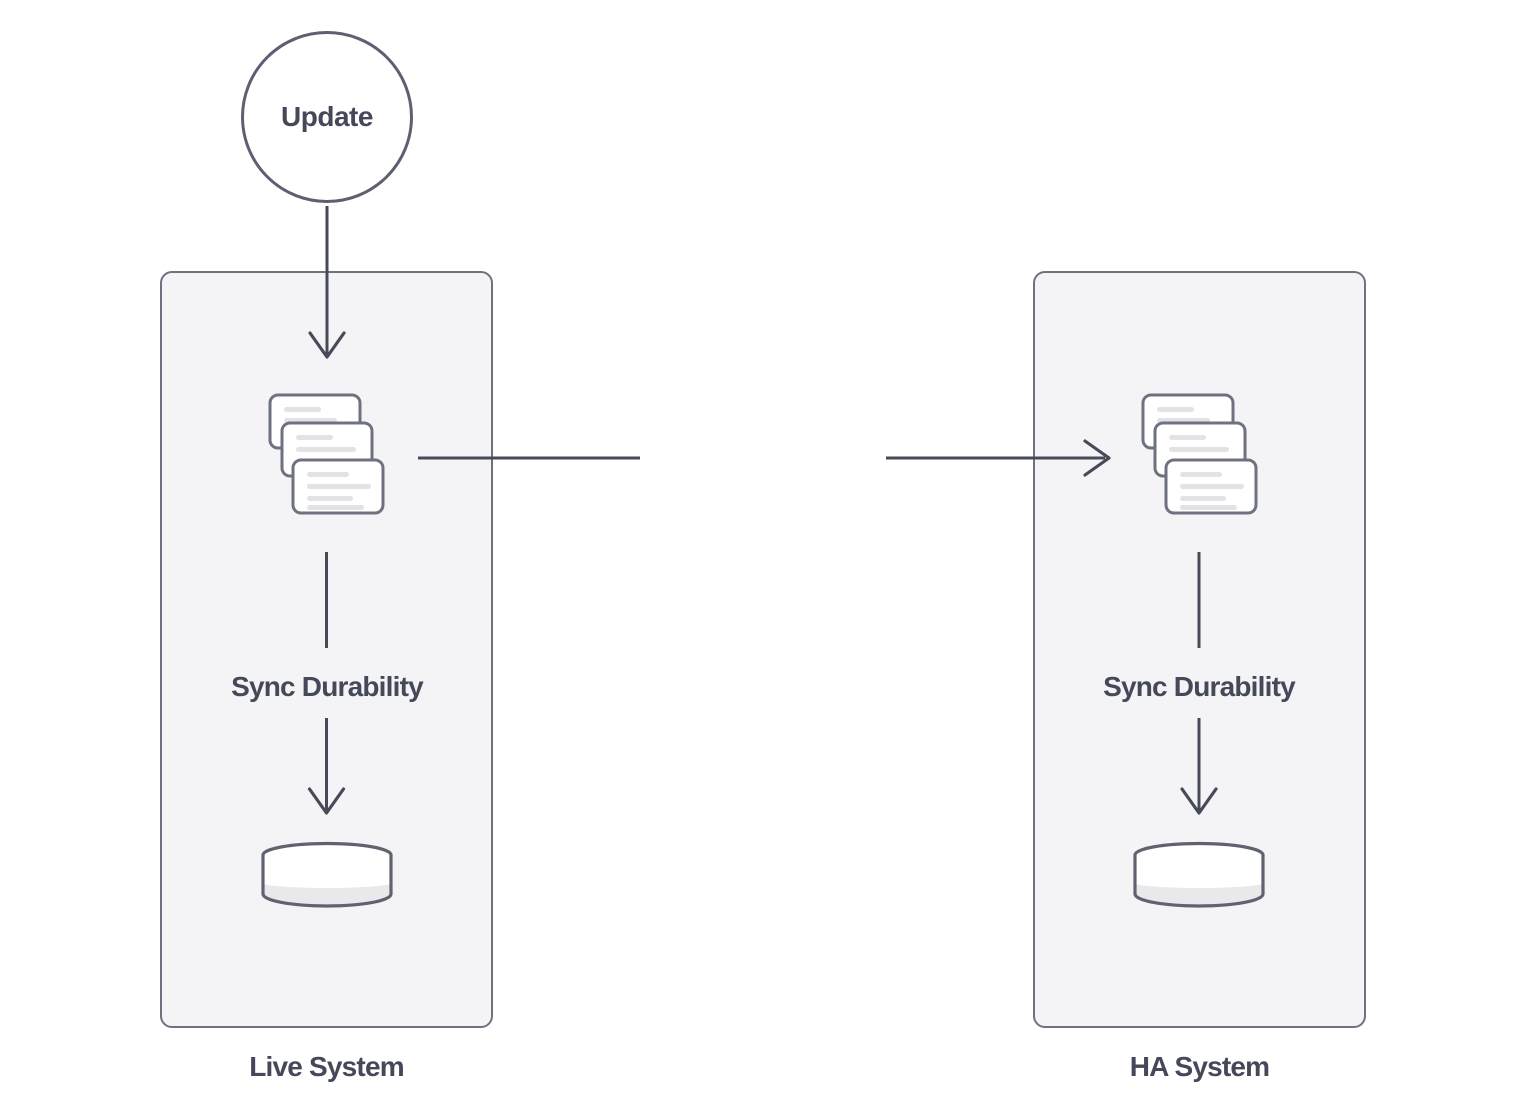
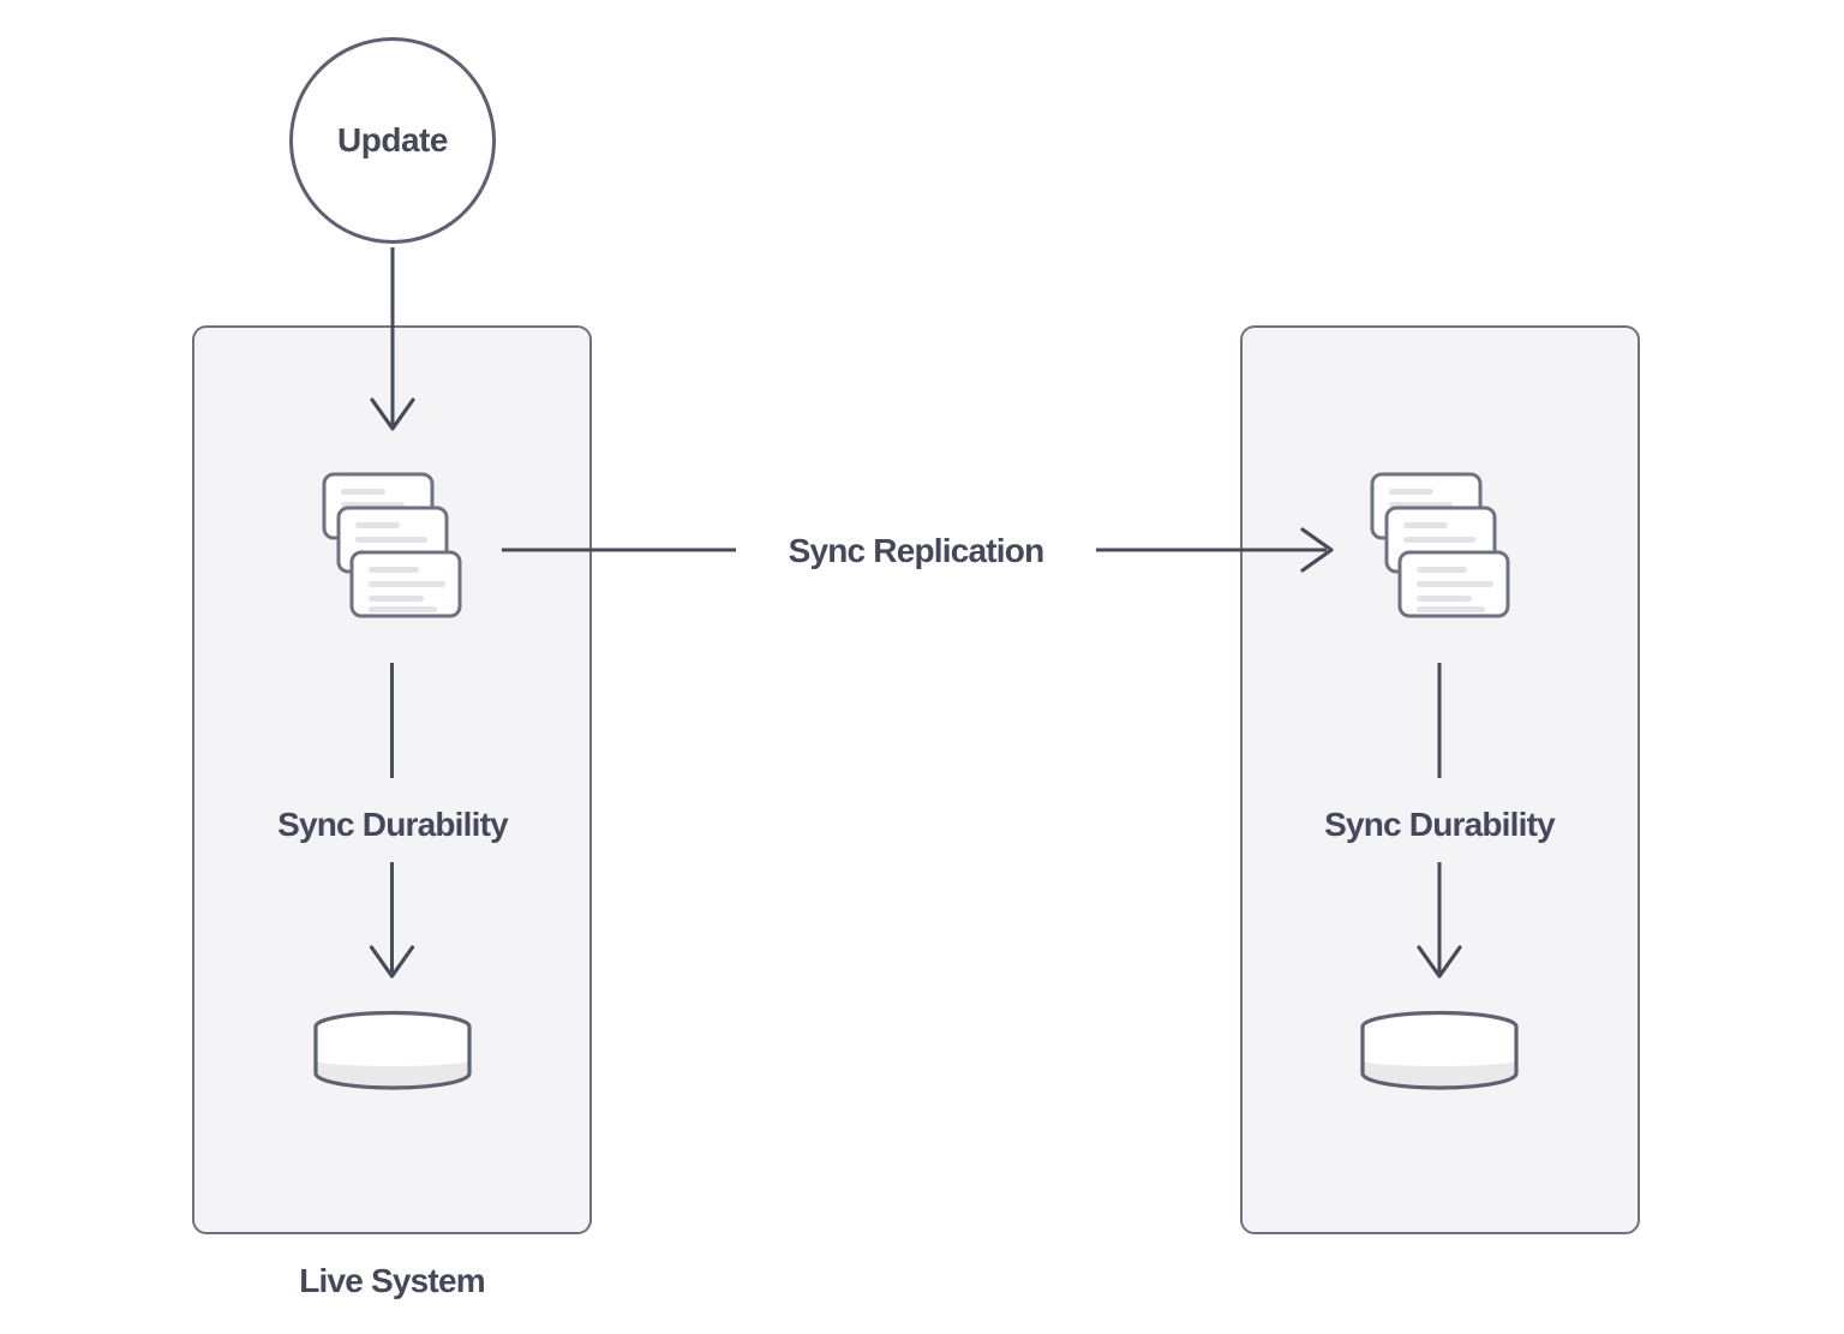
  Update
+ Sync Replication
  Sync Durability
  Sync Durability
  Live System
- HA System
